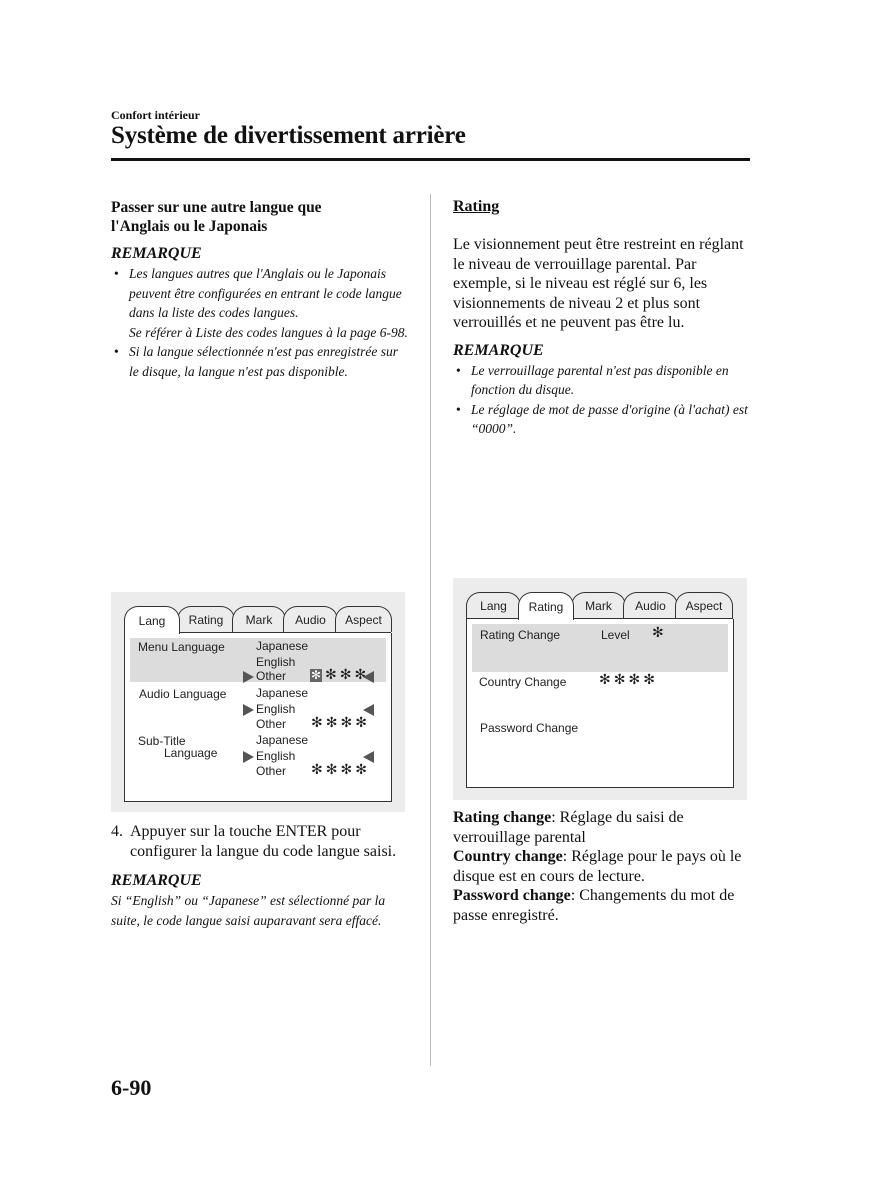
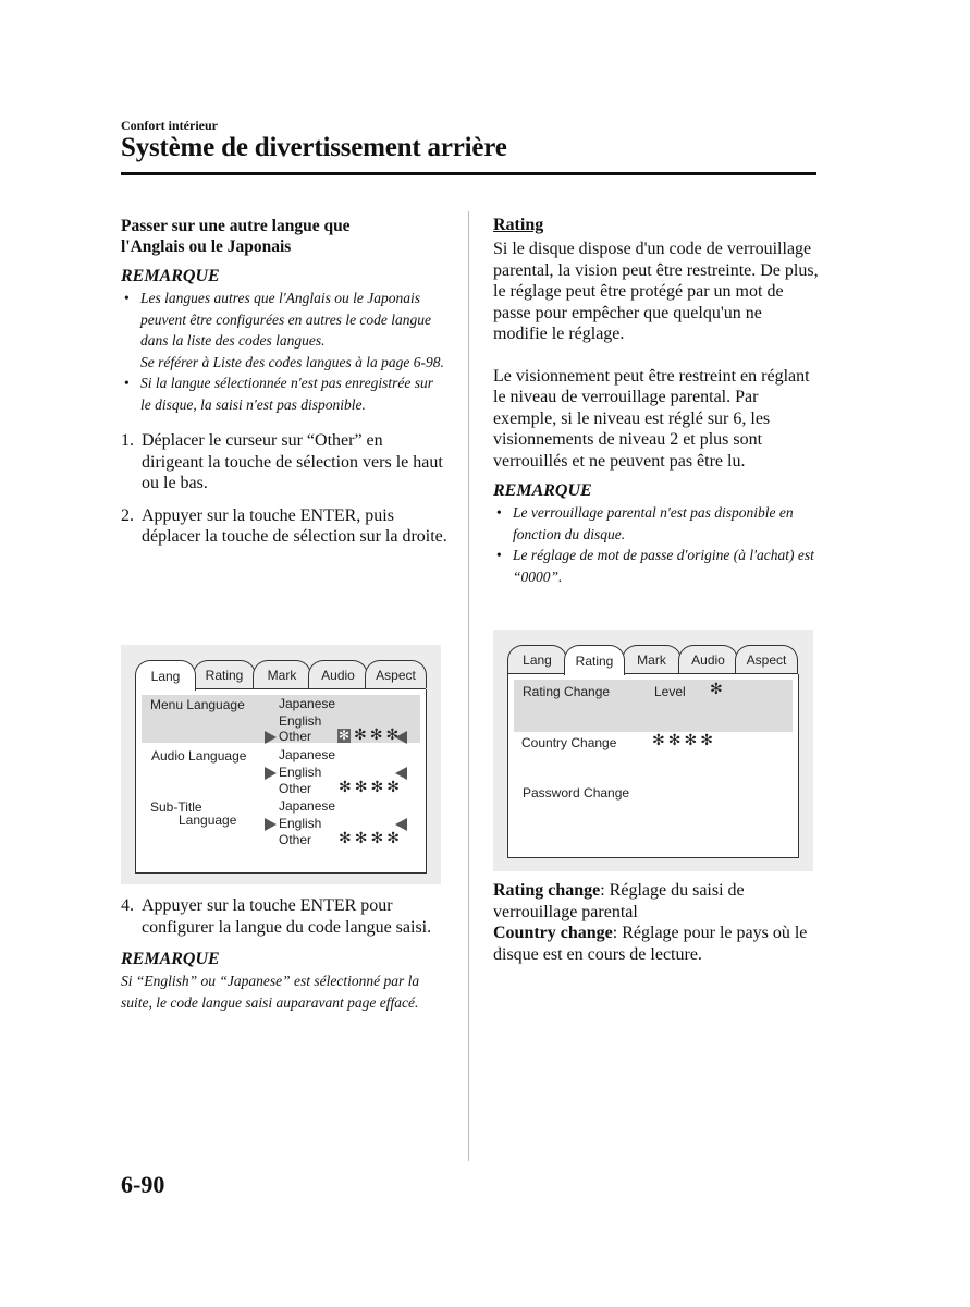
  Confort intérieur
  Système de divertissement arrière
  Passer sur une autre langue que
  l'Anglais ou le Japonais
  REMARQUE
  •
- Les langues autres que l'Anglais ou le Japonais peuvent être configurées en entrant le code langue dans la liste des codes langues.
+ Les langues autres que l'Anglais ou le Japonais peuvent être configurées en autres le code langue dans la liste des codes langues.
  Se référer à Liste des codes langues à la page 6-98.
  •
- Si la langue sélectionnée n'est pas enregistrée sur le disque, la langue n'est pas disponible.
+ Si la langue sélectionnée n'est pas enregistrée sur le disque, la saisi n'est pas disponible.
+ 1.
+ Déplacer le curseur sur “Other” en dirigeant la touche de sélection vers le haut ou le bas.
+ 2.
+ Appuyer sur la touche ENTER, puis déplacer la touche de sélection sur la droite.
  Lang
  Rating
  Mark
  Audio
  Aspect
  Menu Language
  Japanese
  English
  Other
  ✻ ✻✻✻
  Audio Language
  Japanese
  English
  Other
  ✻✻✻✻
  Sub-Title
  Language
  Japanese
  English
  Other
  ✻✻✻✻
  4.
  Appuyer sur la touche ENTER pour configurer la langue du code langue saisi.
  REMARQUE
- Si “English” ou “Japanese” est sélectionné par la suite, le code langue saisi auparavant sera effacé.
+ Si “English” ou “Japanese” est sélectionné par la suite, le code langue saisi auparavant page effacé.
  Rating
+ Si le disque dispose d'un code de verrouillage parental, la vision peut être restreinte. De plus, le réglage peut être protégé par un mot de passe pour empêcher que quelqu'un ne modifie le réglage.
  Le visionnement peut être restreint en réglant le niveau de verrouillage parental. Par exemple, si le niveau est réglé sur 6, les visionnements de niveau 2 et plus sont verrouillés et ne peuvent pas être lu.
  REMARQUE
  •
  Le verrouillage parental n'est pas disponible en fonction du disque.
  •
  Le réglage de mot de passe d'origine (à l'achat) est “0000”.
  Lang
  Rating
  Mark
  Audio
  Aspect
  Rating Change
  Level
  ✻
  Country Change
  ✻✻✻✻
  Password Change
  Rating change: Réglage du saisi de verrouillage parental
  Country change: Réglage pour le pays où le disque est en cours de lecture.
- Password change: Changements du mot de passe enregistré.
  6-90
